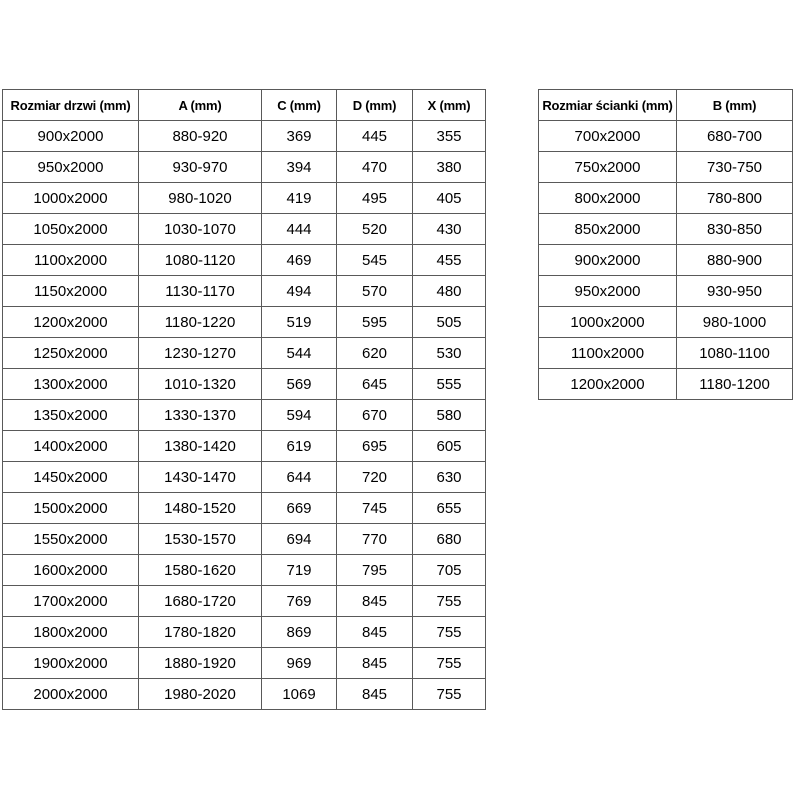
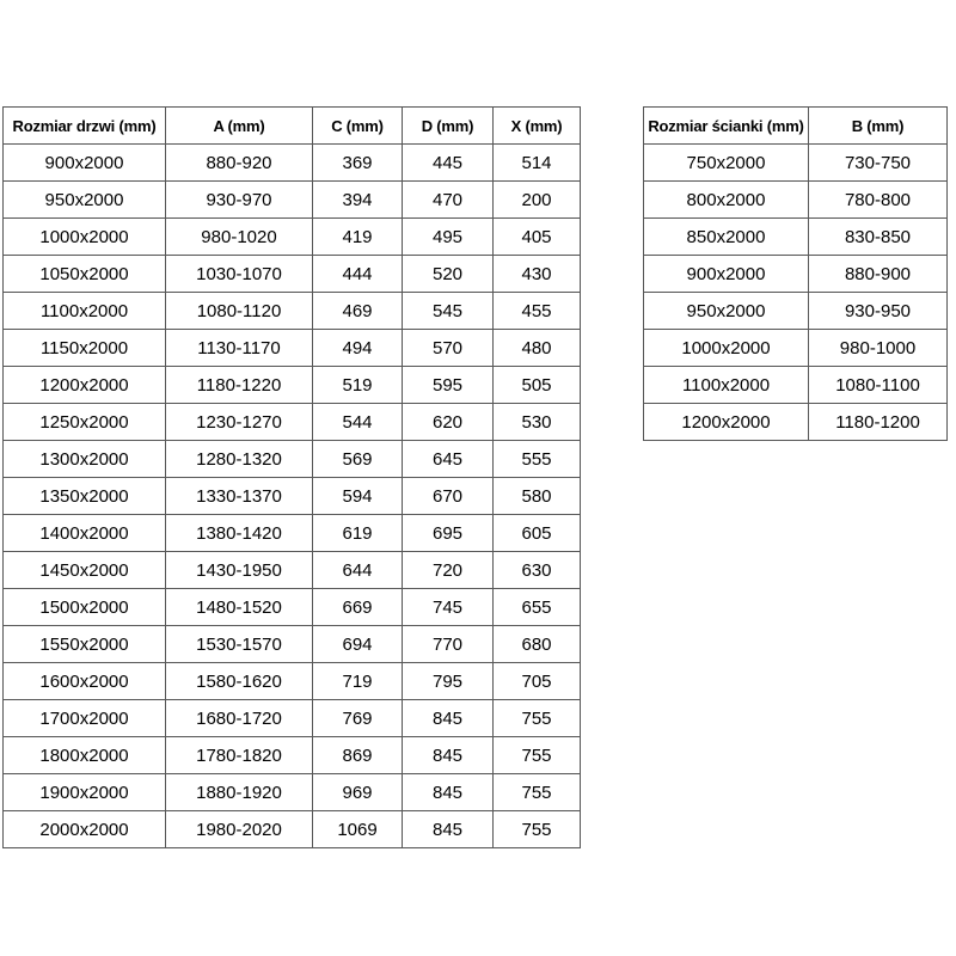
  Rozmiar drzwi (mm)	A (mm)	C (mm)	D (mm)	X (mm)
- 900x2000	880-920	369	445	355
+ 900x2000	880-920	369	445	514
- 950x2000	930-970	394	470	380
+ 950x2000	930-970	394	470	200
  1000x2000	980-1020	419	495	405
  1050x2000	1030-1070	444	520	430
  1100x2000	1080-1120	469	545	455
  1150x2000	1130-1170	494	570	480
  1200x2000	1180-1220	519	595	505
  1250x2000	1230-1270	544	620	530
- 1300x2000	1010-1320	569	645	555
+ 1300x2000	1280-1320	569	645	555
  1350x2000	1330-1370	594	670	580
  1400x2000	1380-1420	619	695	605
- 1450x2000	1430-1470	644	720	630
+ 1450x2000	1430-1950	644	720	630
  1500x2000	1480-1520	669	745	655
  1550x2000	1530-1570	694	770	680
  1600x2000	1580-1620	719	795	705
  1700x2000	1680-1720	769	845	755
  1800x2000	1780-1820	869	845	755
  1900x2000	1880-1920	969	845	755
  2000x2000	1980-2020	1069	845	755
  Rozmiar ścianki (mm)	B (mm)
- 700x2000	680-700
  750x2000	730-750
  800x2000	780-800
  850x2000	830-850
  900x2000	880-900
  950x2000	930-950
  1000x2000	980-1000
  1100x2000	1080-1100
  1200x2000	1180-1200
